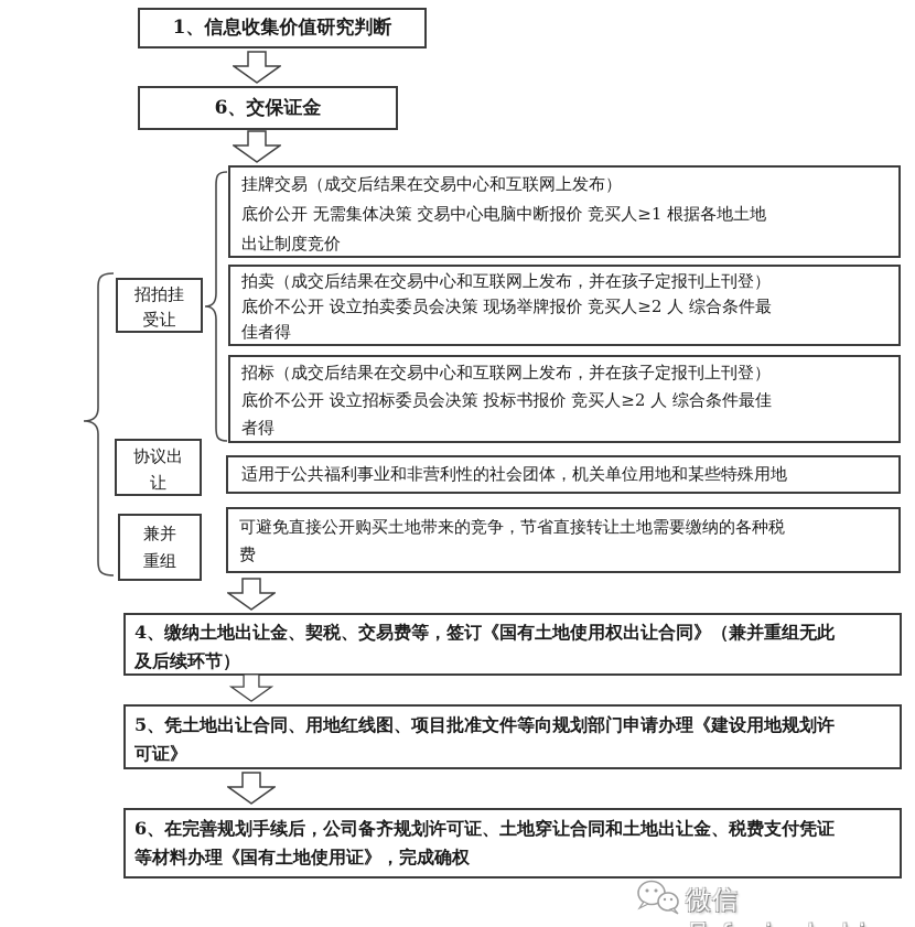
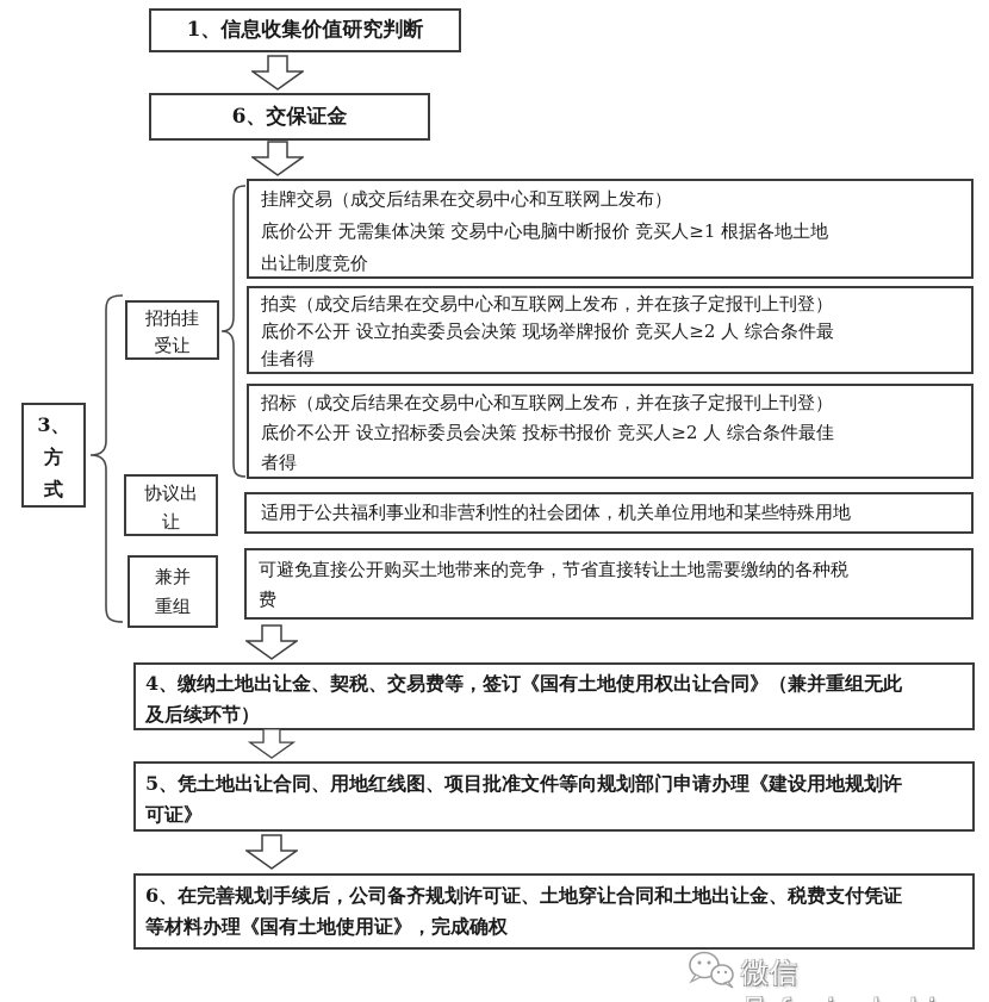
  1、信息收集价值研究判断
  6、交保证金
+ 3、
+ 方
+ 式
  招拍挂
  受让
  挂牌交易（成交后结果在交易中心和互联网上发布）
  底价公开 无需集体决策 交易中心电脑中断报价 竞买人≥1 根据各地土地
  出让制度竞价
  拍卖（成交后结果在交易中心和互联网上发布，并在孩子定报刊上刊登）
  底价不公开 设立拍卖委员会决策 现场举牌报价 竞买人≥2 人 综合条件最
  佳者得
  招标（成交后结果在交易中心和互联网上发布，并在孩子定报刊上刊登）
  底价不公开 设立招标委员会决策 投标书报价 竞买人≥2 人 综合条件最佳
  者得
  协议出
  让
  适用于公共福利事业和非营利性的社会团体，机关单位用地和某些特殊用地
  兼并
  重组
  可避免直接公开购买土地带来的竞争，节省直接转让土地需要缴纳的各种税
  费
  4、缴纳土地出让金、契税、交易费等，签订《国有土地使用权出让合同》（兼并重组无此
  及后续环节）
  5、凭土地出让合同、用地红线图、项目批准文件等向规划部门申请办理《建设用地规划许
  可证》
  6、在完善规划手续后，公司备齐规划许可证、土地穿让合同和土地出让金、税费支付凭证
  等材料办理《国有土地使用证》，完成确权
